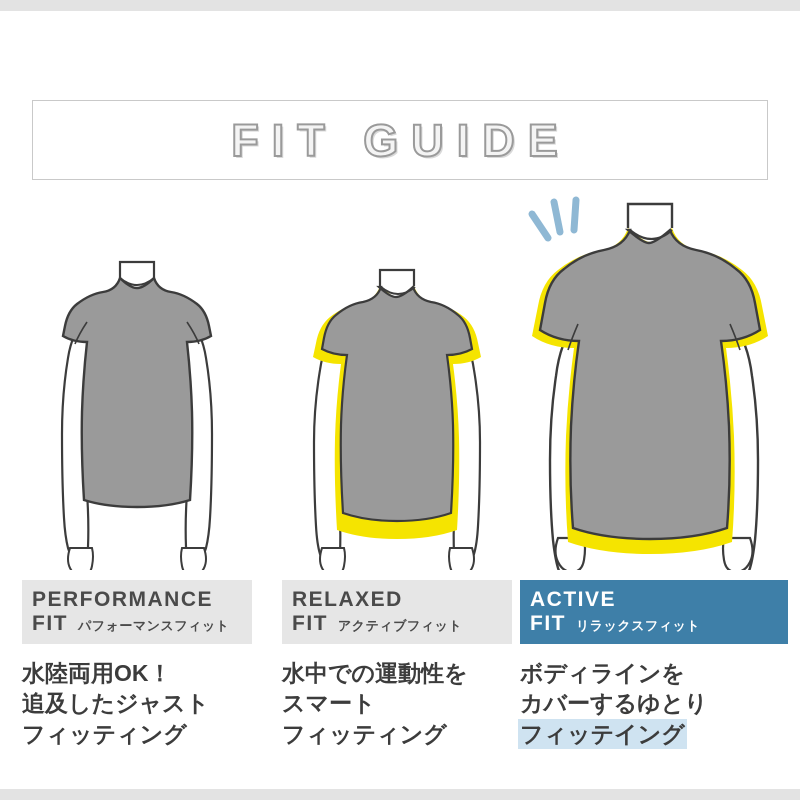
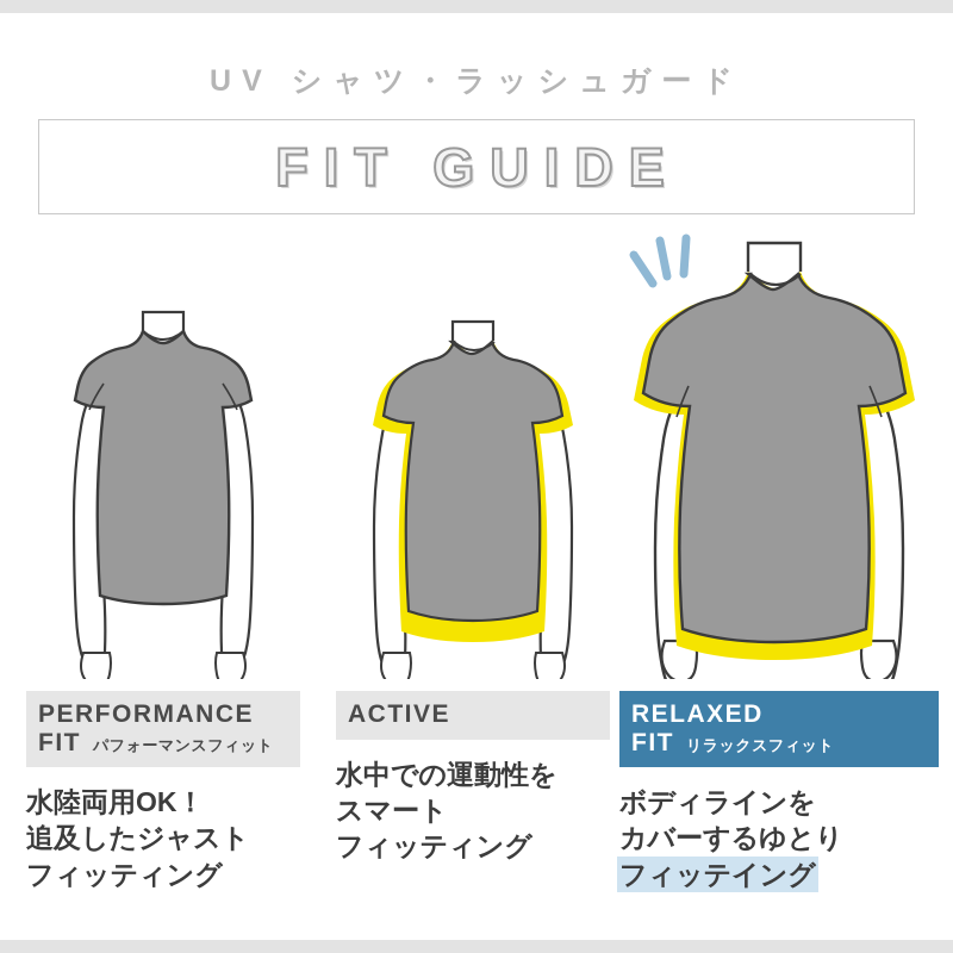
+ UV シャツ・ラッシュガード
  FIT GUIDE
  PERFORMANCE
  FIT パフォーマンスフィット
  水陸両用OK！
  追及したジャスト
  フィッティング
- RELAXED
+ ACTIVE
- FIT アクティブフィット
  水中での運動性を
  スマート
  フィッティング
- ACTIVE
+ RELAXED
  FIT リラックスフィット
  ボディラインを
  カバーするゆとり
  フィッテイング
